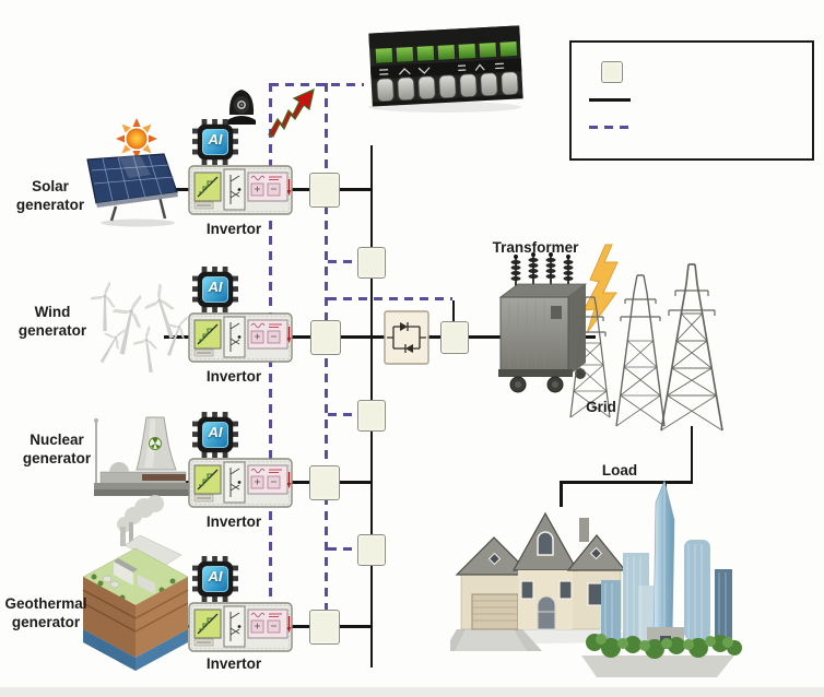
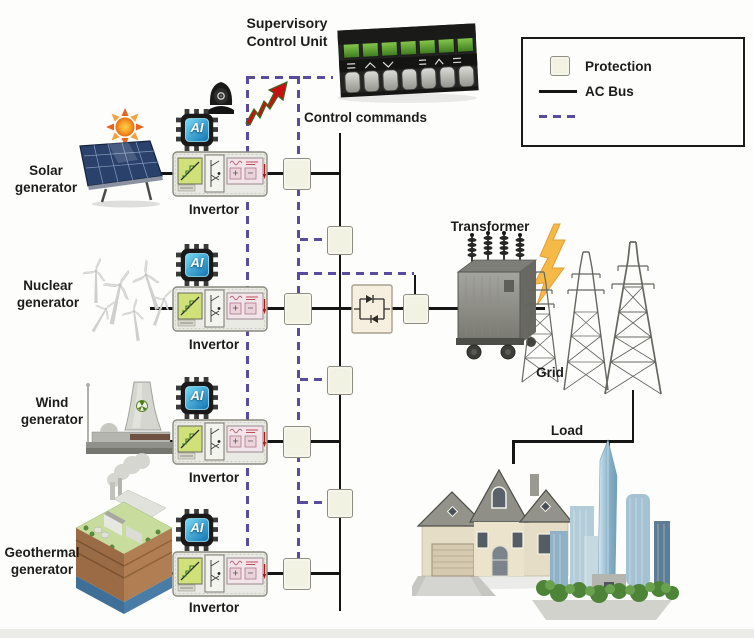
+ Supervisory
+ Control Unit
+ Control commands
+ Protection
+ AC Bus
  Solar
  generator
  AI
  Invertor
- Wind
+ Nuclear
  generator
  AI
  Invertor
- Nuclear
+ Wind
  generator
  AI
  Invertor
  Geothermal
  generator
  AI
  Invertor
  Transformer
  Grid
  Load
